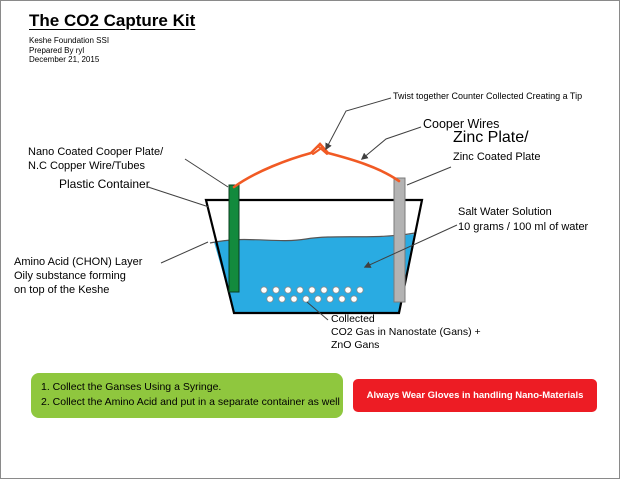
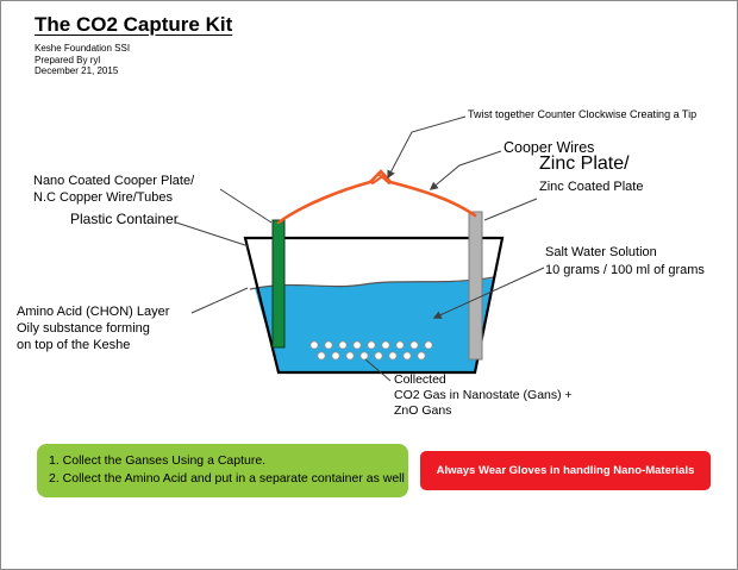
  The CO2 Capture Kit
  Keshe Foundation SSI
  Prepared By ryl
  December 21, 2015
- Twist together Counter Collected Creating a Tip
+ Twist together Counter Clockwise Creating a Tip
  Cooper Wires
  Zinc Plate/
  Zinc Coated Plate
  Nano Coated Cooper Plate/
  N.C Copper Wire/Tubes
  Plastic Container
  Salt Water Solution
- 10 grams / 100 ml of water
+ 10 grams / 100 ml of grams
  Amino Acid (CHON) Layer
  Oily substance forming
  on top of the Keshe
  Collected
  CO2 Gas in Nanostate (Gans) +
  ZnO Gans
- 1. Collect the Ganses Using a Syringe.
+ 1. Collect the Ganses Using a Capture.
  2. Collect the Amino Acid and put in a separate container as well
  Always Wear Gloves in handling Nano-Materials
